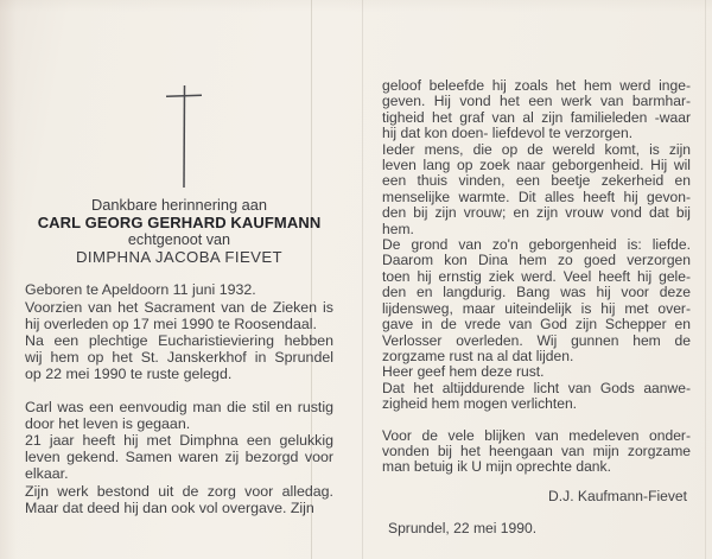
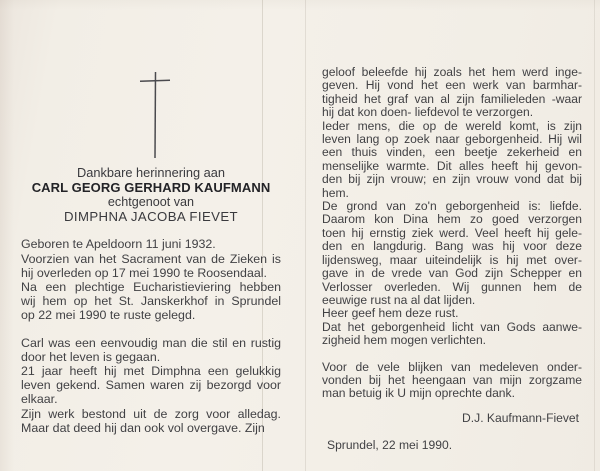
  Dankbare herinnering aan
  CARL GEORG GERHARD KAUFMANN
  echtgenoot van
  DIMPHNA JACOBA FIEVET
  Geboren te Apeldoorn 11 juni 1932.
  Voorzien van het Sacrament van de Zieken is
  hij overleden op 17 mei 1990 te Roosendaal.
  Na een plechtige Eucharistieviering hebben
  wij hem op het St. Janskerkhof in Sprundel
  op 22 mei 1990 te ruste gelegd.
  Carl was een eenvoudig man die stil en rustig
  door het leven is gegaan.
  21 jaar heeft hij met Dimphna een gelukkig
  leven gekend. Samen waren zij bezorgd voor
  elkaar.
  Zijn werk bestond uit de zorg voor alledag.
  Maar dat deed hij dan ook vol overgave. Zijn
  geloof beleefde hij zoals het hem werd inge-
  geven. Hij vond het een werk van barmhar-
  tigheid het graf van al zijn familieleden -waar
  hij dat kon doen- liefdevol te verzorgen.
  Ieder mens, die op de wereld komt, is zijn
  leven lang op zoek naar geborgenheid. Hij wil
  een thuis vinden, een beetje zekerheid en
  menselijke warmte. Dit alles heeft hij gevon-
  den bij zijn vrouw; en zijn vrouw vond dat bij
  hem.
  De grond van zo'n geborgenheid is: liefde.
  Daarom kon Dina hem zo goed verzorgen
  toen hij ernstig ziek werd. Veel heeft hij gele-
  den en langdurig. Bang was hij voor deze
  lijdensweg, maar uiteindelijk is hij met over-
  gave in de vrede van God zijn Schepper en
  Verlosser overleden. Wij gunnen hem de
- zorgzame rust na al dat lijden.
+ eeuwige rust na al dat lijden.
  Heer geef hem deze rust.
- Dat het altijddurende licht van Gods aanwe-
+ Dat het geborgenheid licht van Gods aanwe-
  zigheid hem mogen verlichten.
  Voor de vele blijken van medeleven onder-
  vonden bij het heengaan van mijn zorgzame
  man betuig ik U mijn oprechte dank.
  D.J. Kaufmann-Fievet
  Sprundel, 22 mei 1990.
